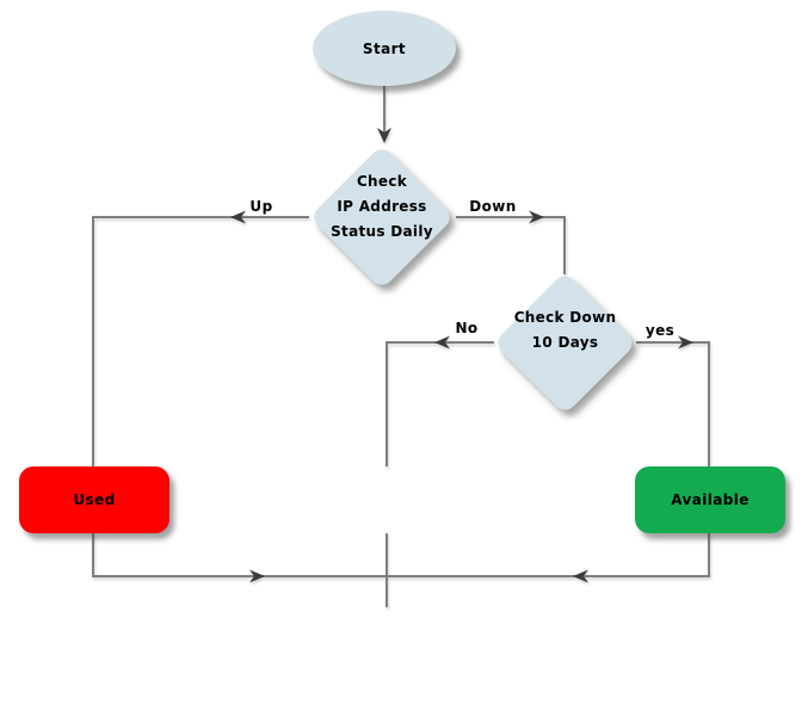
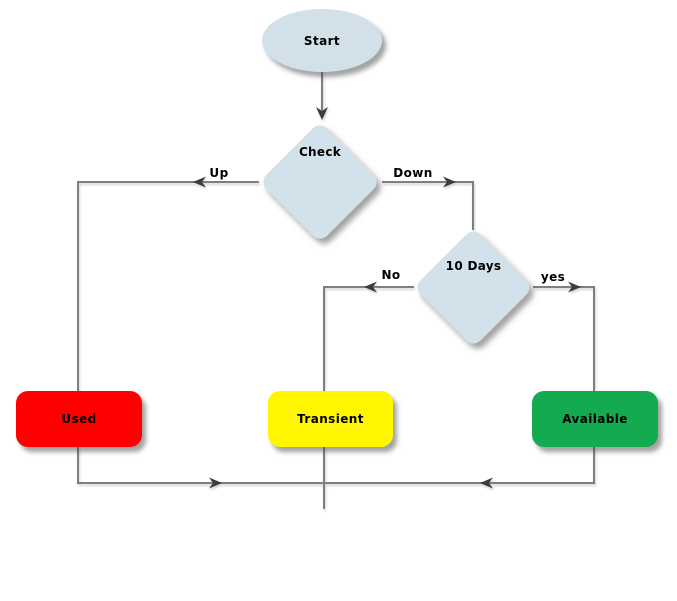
  Start
  Check
- IP Address
- Status Daily
- Check Down
  10 Days
  Used
+ Transient
  Available
  Up
  Down
  No
  yes
